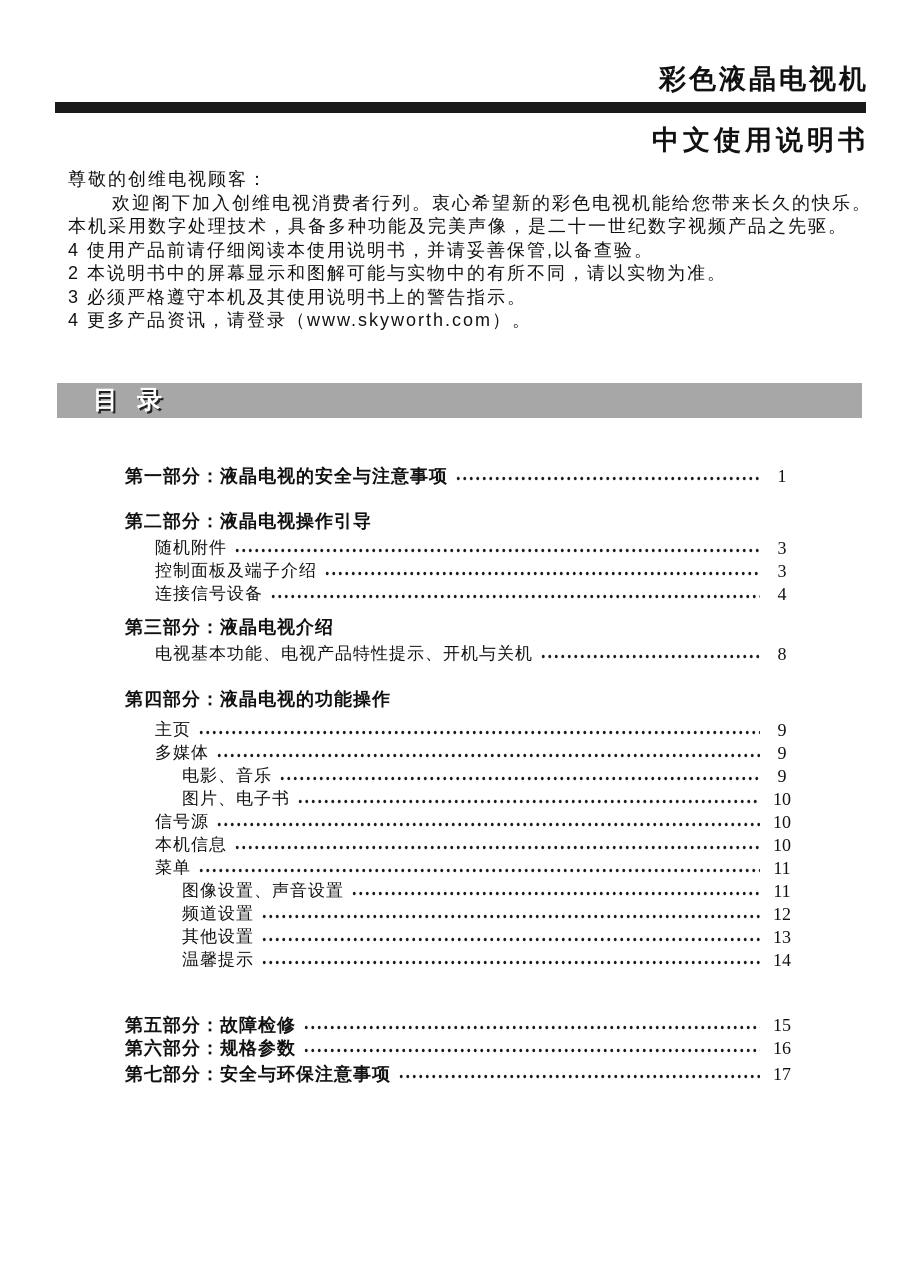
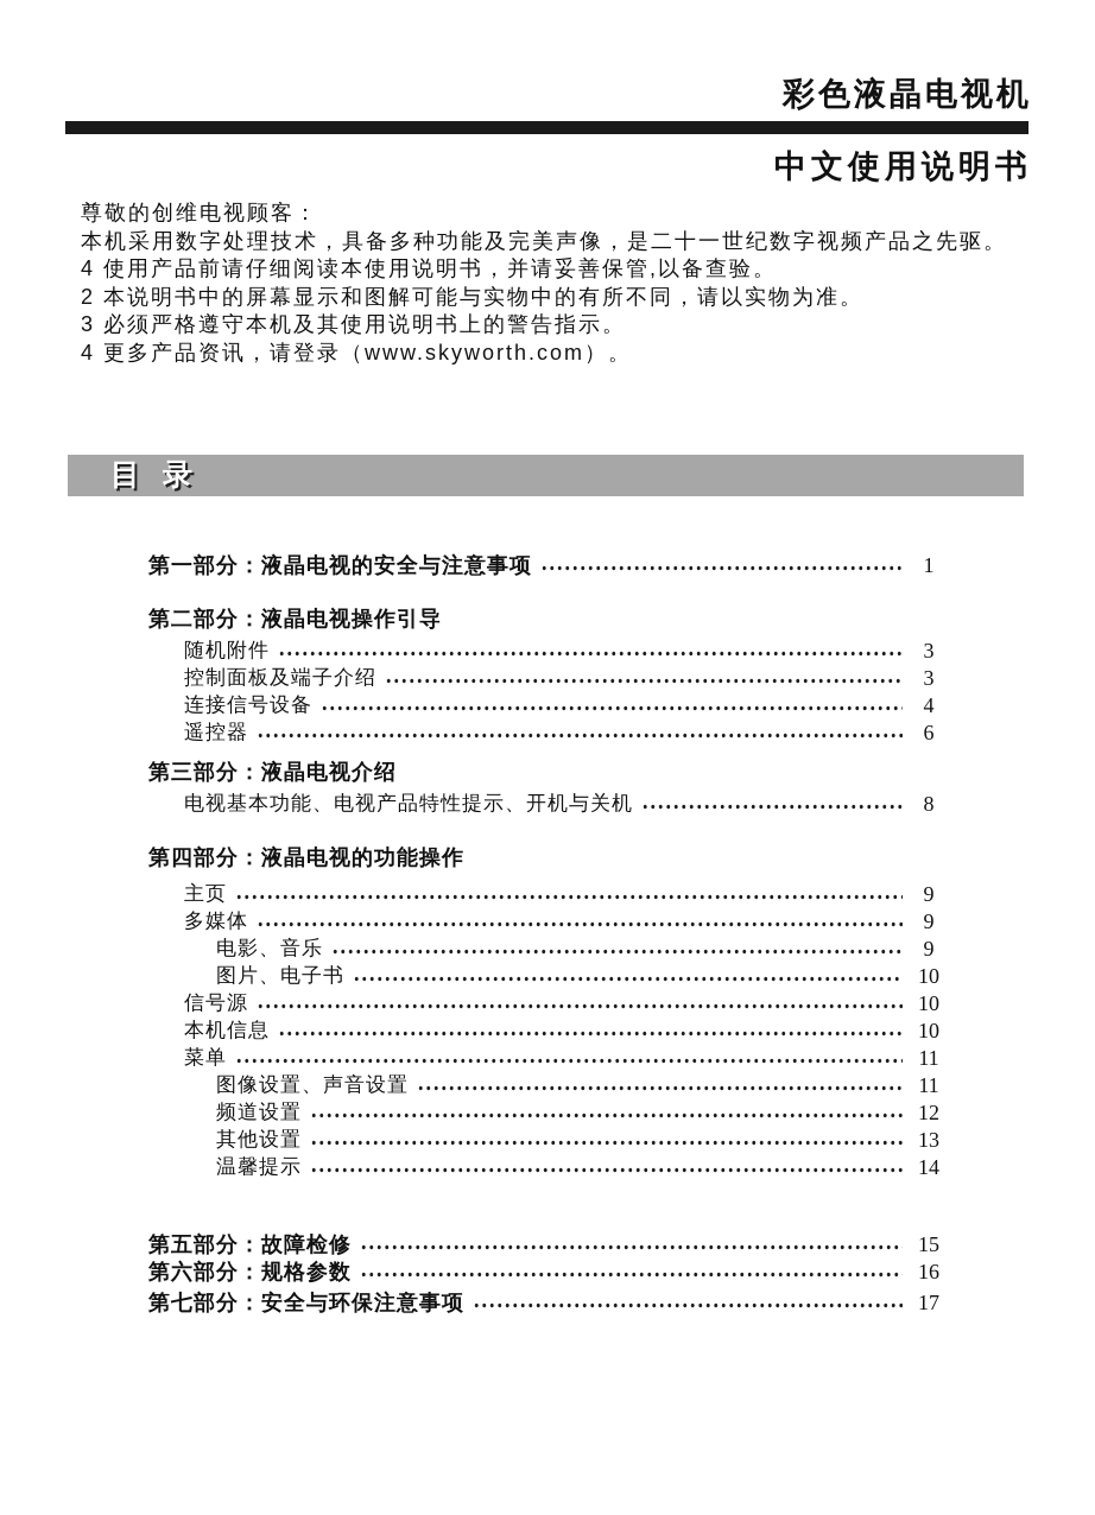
  彩色液晶电视机
  中文使用说明书
  尊敬的创维电视顾客：
- 欢迎阁下加入创维电视消费者行列。衷心希望新的彩色电视机能给您带来长久的快乐。
  本机采用数字处理技术，具备多种功能及完美声像，是二十一世纪数字视频产品之先驱。
  4 使用产品前请仔细阅读本使用说明书，并请妥善保管,以备查验。
  2 本说明书中的屏幕显示和图解可能与实物中的有所不同，请以实物为准。
  3 必须严格遵守本机及其使用说明书上的警告指示。
  4 更多产品资讯，请登录（www.skyworth.com）。
  目 录
  第一部分：液晶电视的安全与注意事项
  1
  第二部分：液晶电视操作引导
  随机附件
  3
  控制面板及端子介绍
  3
  连接信号设备
  4
+ 遥控器
+ 6
  第三部分：液晶电视介绍
  电视基本功能、电视产品特性提示、开机与关机
  8
  第四部分：液晶电视的功能操作
  主页
  9
  多媒体
  9
  电影、音乐
  9
  图片、电子书
  10
  信号源
  10
  本机信息
  10
  菜单
  11
  图像设置、声音设置
  11
  频道设置
  12
  其他设置
  13
  温馨提示
  14
  第五部分：故障检修
  15
  第六部分：规格参数
  16
  第七部分：安全与环保注意事项
  17
